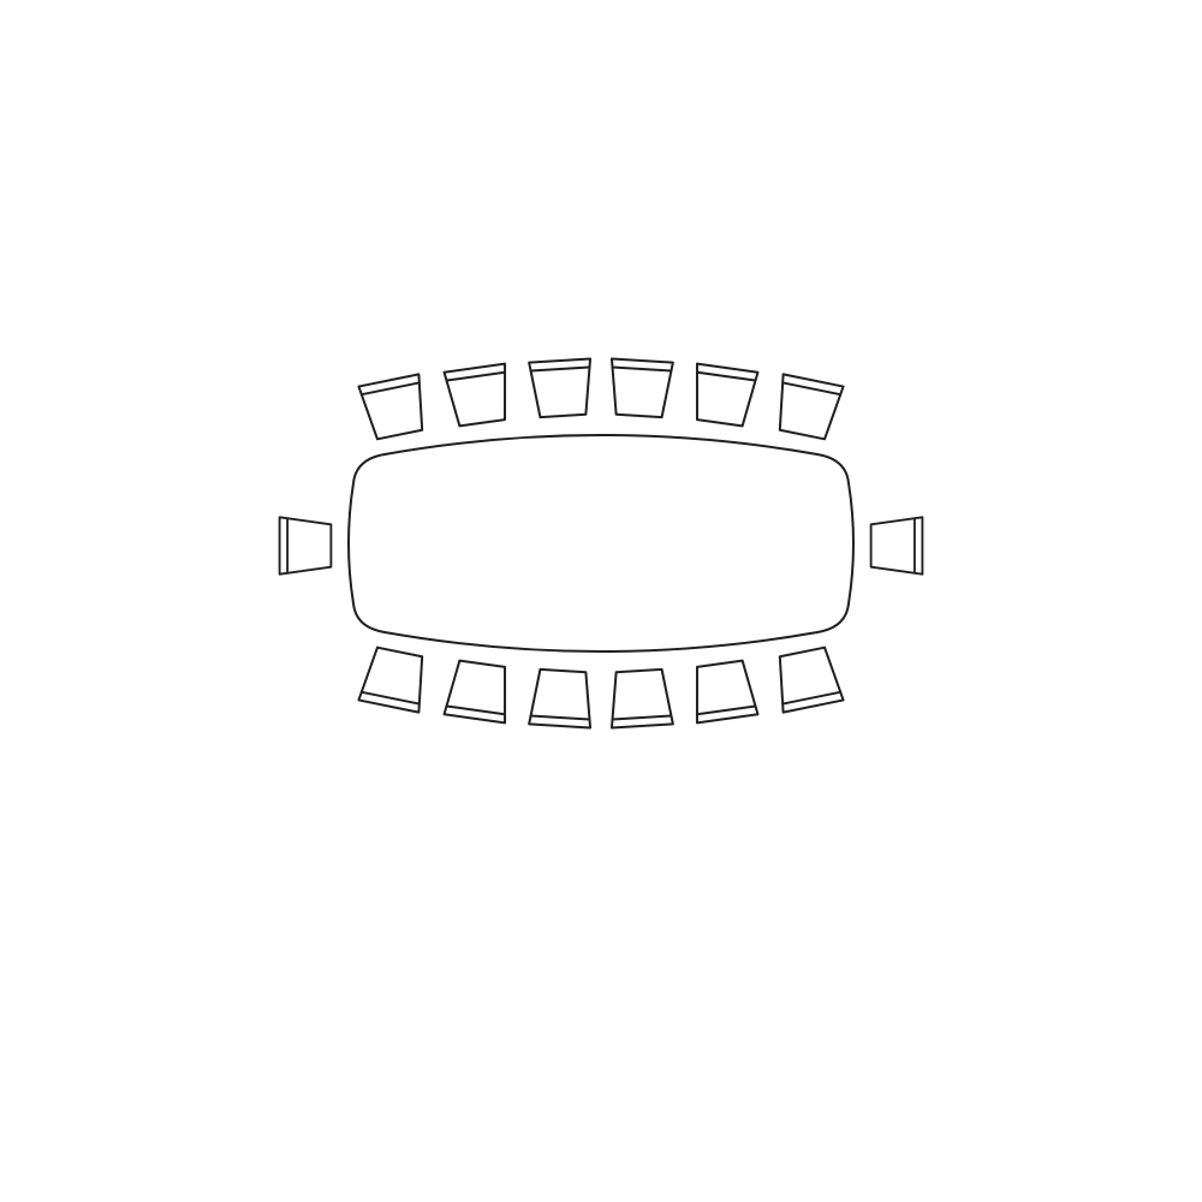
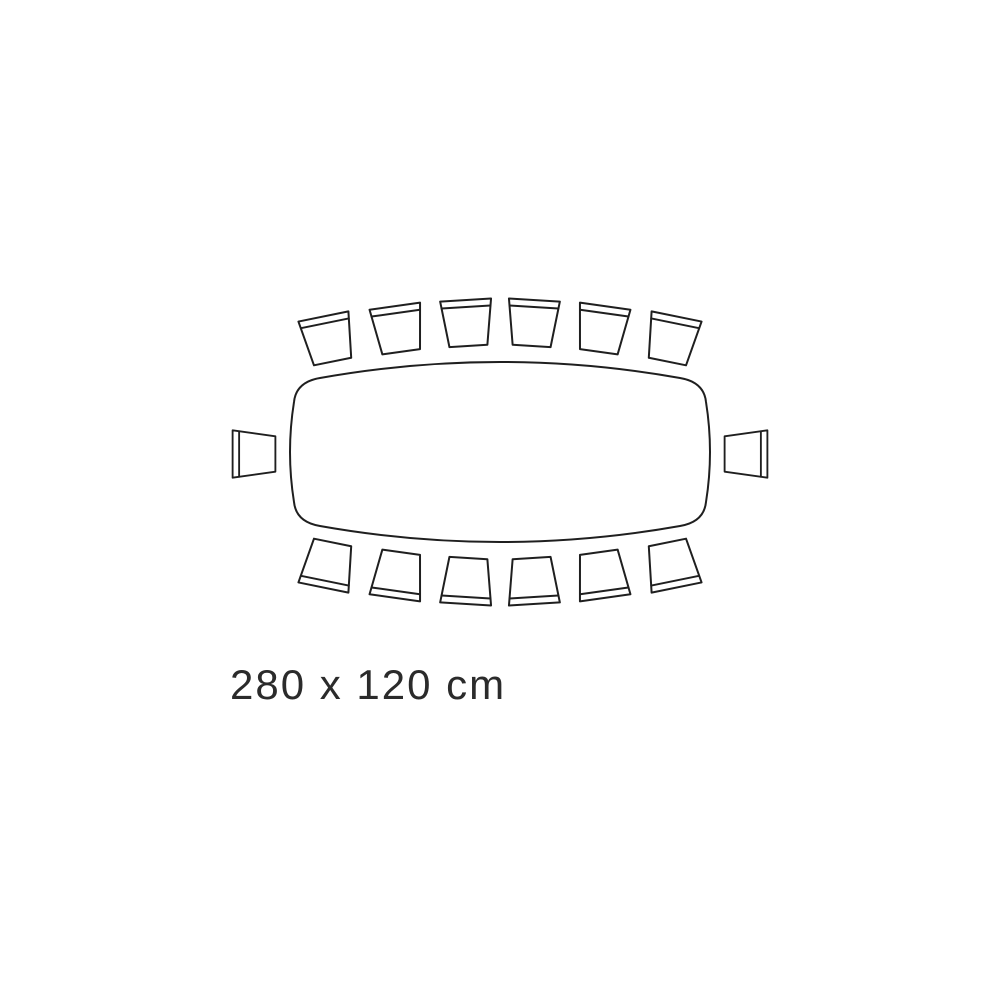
+ 280 x 120 cm
